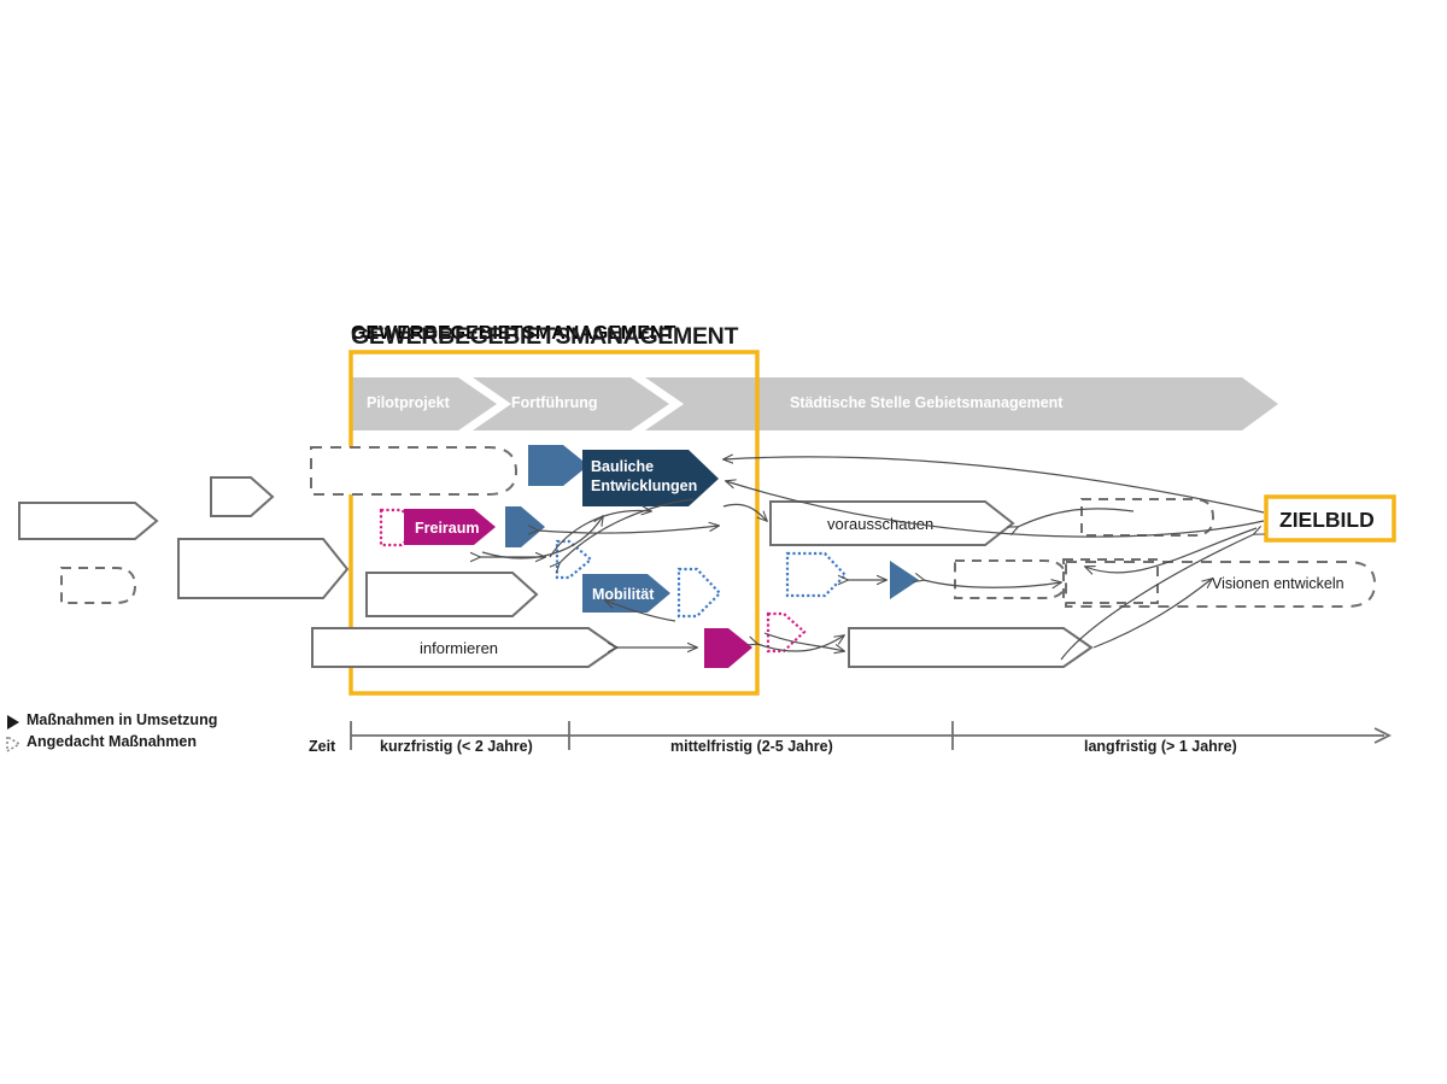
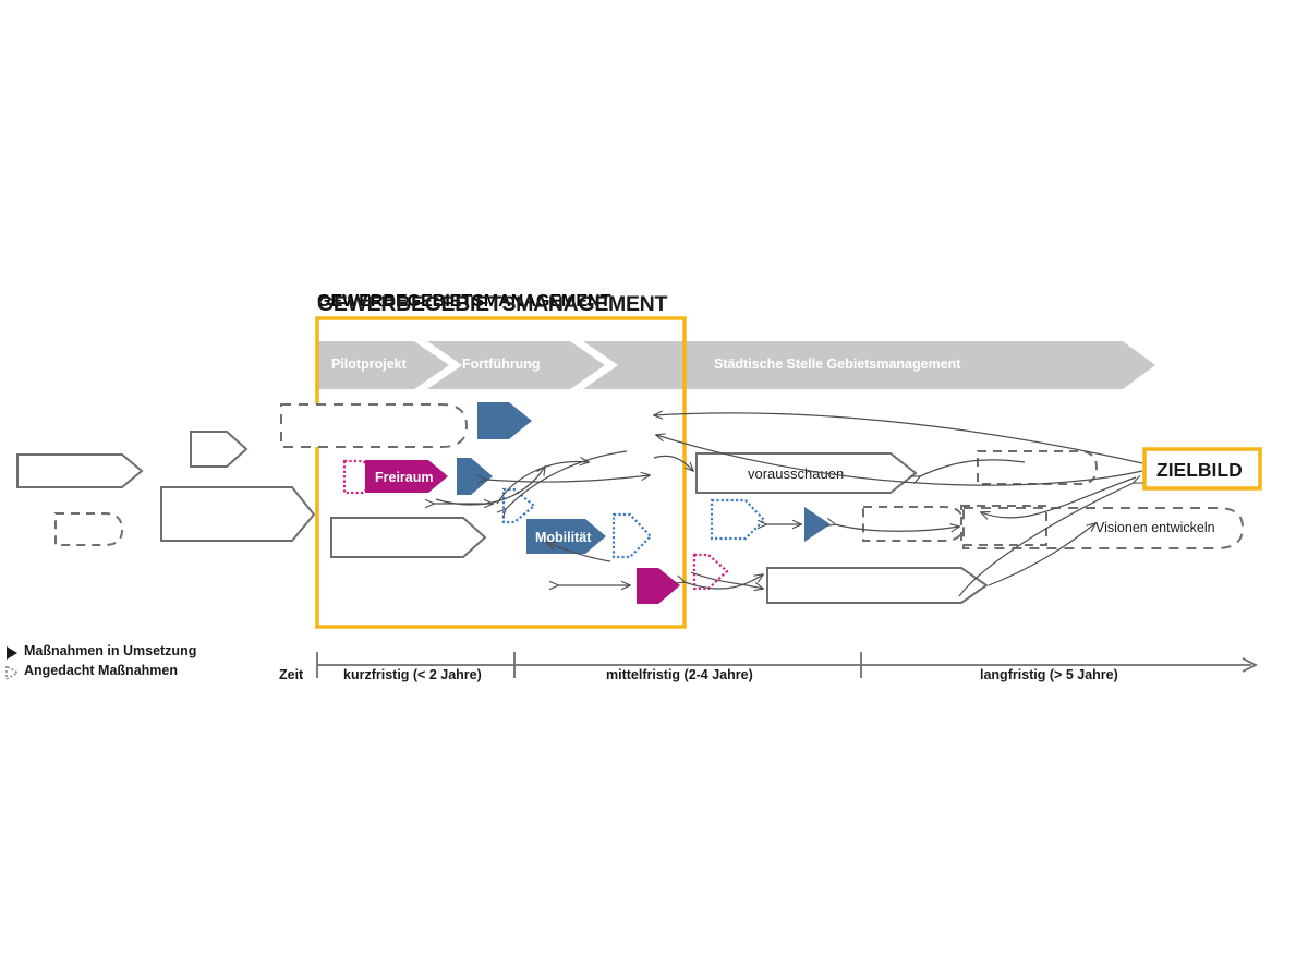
- Bauliche
- Entwicklungen
  Freiraum
  Mobilität
- informieren
  vorausschaen
  Visionen entwickeln
  ZIELBILD
  GEWERBEGEBIETSMANAGEMENT
  GEWERBEGEBIETSMANAGEMENT
  Pilotprojekt
  Fortführung
  Städtische Stelle Gebietsmanagement
  Maßnahmen in Umsetzung
  Angedacht Maßnahmen
  Zeit
  kurzfristig (< 2 Jahre)
- mittelfristig (2-5 Jahre)
+ mittelfristig (2-4 Jahre)
- langfristig (> 1 Jahre)
+ langfristig (> 5 Jahre)
